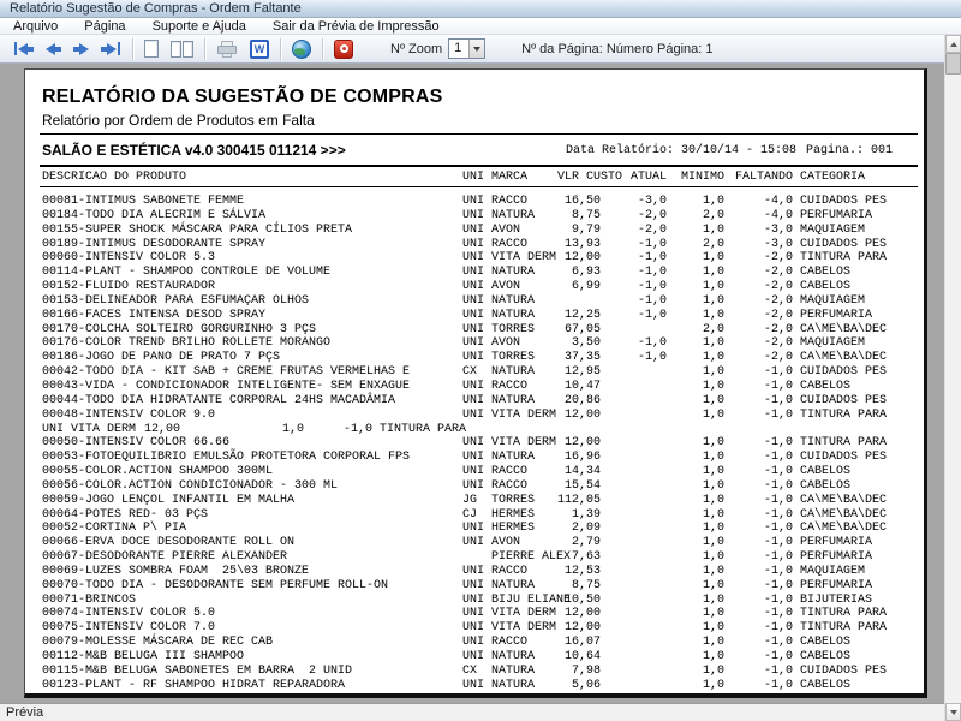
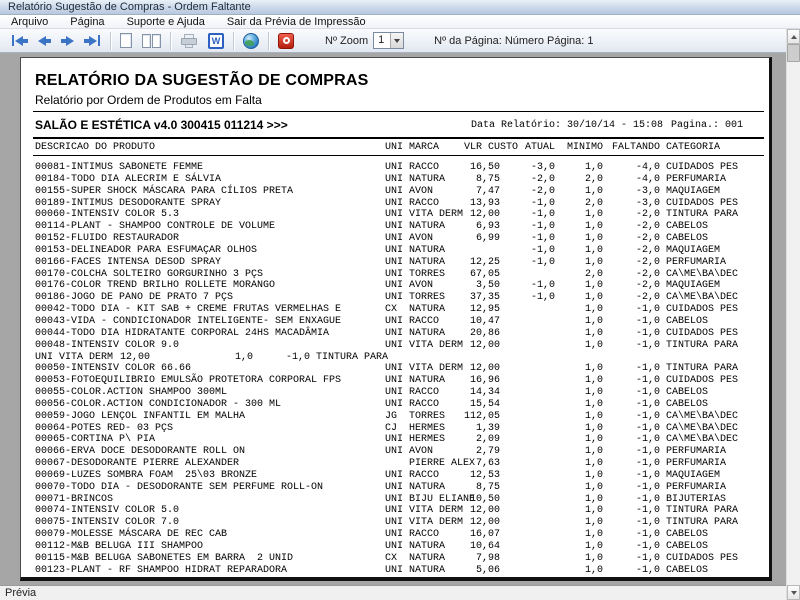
  Relatório Sugestão de Compras - Ordem Faltante
  Arquivo
  Página
  Suporte e Ajuda
  Sair da Prévia de Impressão
  W
  Nº Zoom
  1
  Nº da Página: Número Página: 1
  RELATÓRIO DA SUGESTÃO DE COMPRAS
  Relatório por Ordem de Produtos em Falta
  SALÃO E ESTÉTICA v4.0 300415 011214 >>>
  Data Relatório: 30/10/14 - 15:08
  Pagina.: 001
  DESCRICAO DO PRODUTO
  UNI MARCA
  ATUAL
  MINIMO
  FALTANDO
  CATEGORIA
  00081-INTIMUS SABONETE FEMME
  UNI RACCO
  16,50
  -3,0
  1,0
  -4,0
  CUIDADOS PES
  00184-TODO DIA ALECRIM E SÁLVIA
  UNI NATURA
  8,75
  -2,0
  2,0
  -4,0
  PERFUMARIA
  00155-SUPER SHOCK MÁSCARA PARA CÍLIOS PRETA
  UNI AVON
- 9,79
+ 7,47
  -2,0
  1,0
  -3,0
  MAQUIAGEM
  00189-INTIMUS DESODORANTE SPRAY
  UNI RACCO
  13,93
  -1,0
  2,0
  -3,0
  CUIDADOS PES
  00060-INTENSIV COLOR 5.3
  UNI VITA DERM
  12,00
  -1,0
  1,0
  -2,0
  TINTURA PARA
  00114-PLANT - SHAMPOO CONTROLE DE VOLUME
  UNI NATURA
  6,93
  -1,0
  1,0
  -2,0
  CABELOS
  00152-FLUIDO RESTAURADOR
  UNI AVON
  6,99
  -1,0
  1,0
  -2,0
  CABELOS
  00153-DELINEADOR PARA ESFUMAÇAR OLHOS
  UNI NATURA
  -1,0
  1,0
  -2,0
  MAQUIAGEM
  00166-FACES INTENSA DESOD SPRAY
  UNI NATURA
  12,25
  -1,0
  1,0
  -2,0
  PERFUMARIA
  00170-COLCHA SOLTEIRO GORGURINHO 3 PÇS
  UNI TORRES
  67,05
  2,0
  -2,0
  CA\ME\BA\DEC
  00176-COLOR TREND BRILHO ROLLETE MORANGO
  UNI AVON
  3,50
  -1,0
  1,0
  -2,0
  MAQUIAGEM
  00186-JOGO DE PANO DE PRATO 7 PÇS
  UNI TORRES
  37,35
  -1,0
  1,0
  -2,0
  CA\ME\BA\DEC
  00042-TODO DIA - KIT SAB + CREME FRUTAS VERMELHAS E
  CX NATURA
  12,95
  1,0
  -1,0
  CUIDADOS PES
  00043-VIDA - CONDICIONADOR INTELIGENTE- SEM ENXAGUE
  UNI RACCO
  10,47
  1,0
  -1,0
  CABELOS
  00044-TODO DIA HIDRATANTE CORPORAL 24HS MACADÂMIA
  UNI NATURA
  20,86
  1,0
  -1,0
  CUIDADOS PES
  00048-INTENSIV COLOR 9.0
  UNI VITA DERM
  12,00
  1,0
  -1,0
  TINTURA PARA
  UNI VITA DERM
  12,00
  1,0
  -1,0
  TINTURA PARA
  00050-INTENSIV COLOR 66.66
  UNI VITA DERM
  12,00
  1,0
  -1,0
  TINTURA PARA
  00053-FOTOEQUILIBRIO EMULSÃO PROTETORA CORPORAL FPS
  UNI NATURA
  16,96
  1,0
  -1,0
  CUIDADOS PES
  00055-COLOR.ACTION SHAMPOO 300ML
  UNI RACCO
  14,34
  1,0
  -1,0
  CABELOS
  00056-COLOR.ACTION CONDICIONADOR - 300 ML
  UNI RACCO
  15,54
  1,0
  -1,0
  CABELOS
  00059-JOGO LENÇOL INFANTIL EM MALHA
  JG TORRES
  112,05
  1,0
  -1,0
  CA\ME\BA\DEC
  00064-POTES RED- 03 PÇS
  CJ HERMES
  1,39
  1,0
  -1,0
  CA\ME\BA\DEC
- 00052-CORTINA P\ PIA
+ 00065-CORTINA P\ PIA
  UNI HERMES
  2,09
  1,0
  -1,0
  CA\ME\BA\DEC
  00066-ERVA DOCE DESODORANTE ROLL ON
  UNI AVON
  2,79
  1,0
  -1,0
  PERFUMARIA
  00067-DESODORANTE PIERRE ALEXANDER
  PIERRE AL
  7,63
  1,0
  -1,0
  PERFUMARIA
  00069-LUZES SOMBRA FOAM 25\03 BRONZE
  UNI RACCO
  12,53
  1,0
  -1,0
  MAQUIAGEM
  00070-TODO DIA - DESODORANTE SEM PERFUME ROLL-ON
  UNI NATURA
  8,75
  1,0
  -1,0
  PERFUMARIA
  00071-BRINCOS
  UNI BIJU ELIA
  10,50
  1,0
  -1,0
  BIJUTERIAS
  00074-INTENSIV COLOR 5.0
  UNI VITA DERM
  12,00
  1,0
  -1,0
  TINTURA PARA
  00075-INTENSIV COLOR 7.0
  UNI VITA DERM
  12,00
  1,0
  -1,0
  TINTURA PARA
  00079-MOLESSE MÁSCARA DE REC CAB
  UNI RACCO
  16,07
  1,0
  -1,0
  CABELOS
  00112-M&B BELUGA III SHAMPOO
  UNI NATURA
  10,64
  1,0
  -1,0
  CABELOS
  00115-M&B BELUGA SABONETES EM BARRA 2 UNID
  CX NATURA
  7,98
  1,0
  -1,0
  CUIDADOS PES
  00123-PLANT - RF SHAMPOO HIDRAT REPARADORA
  UNI NATURA
  5,06
  1,0
  -1,0
  CABELOS
  Prévia
